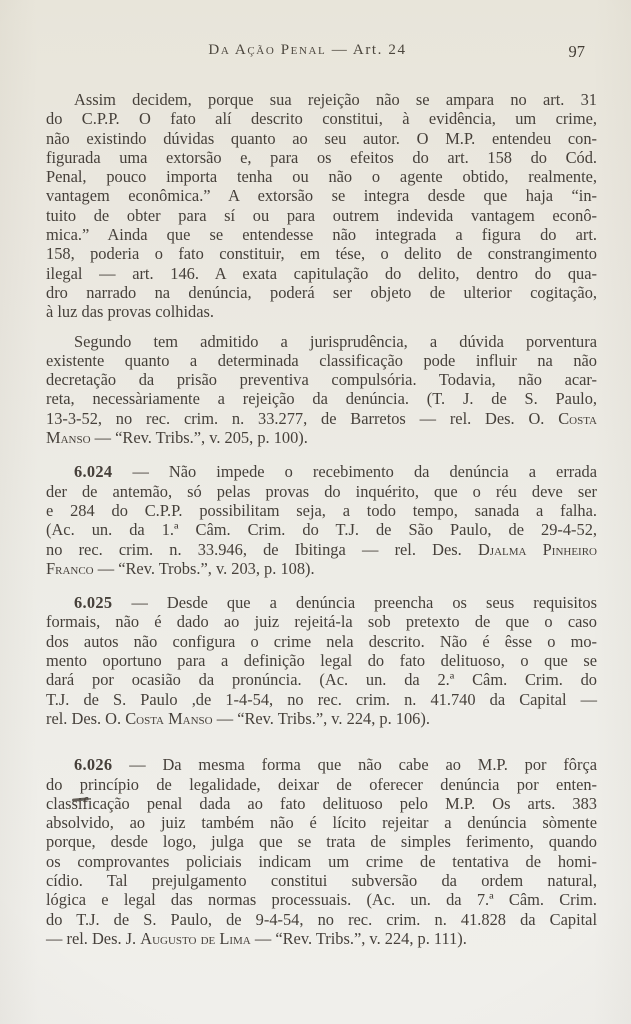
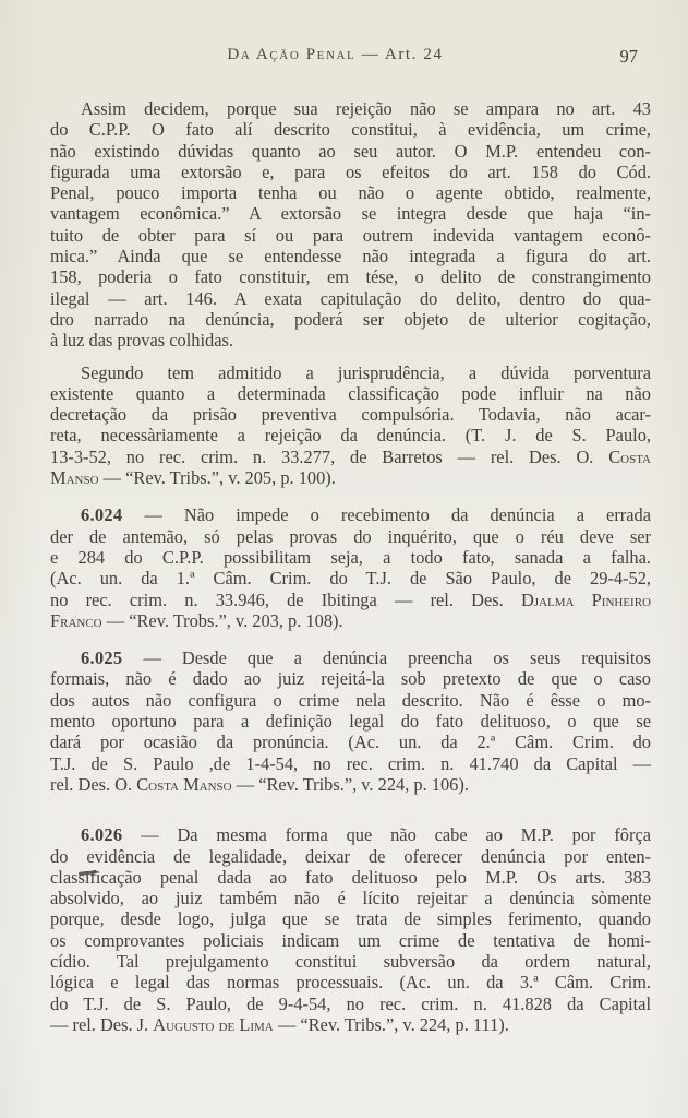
  Da Ação Penal — Art. 24
  97
- Assim decidem, porque sua rejeição não se ampara no art. 31
+ Assim decidem, porque sua rejeição não se ampara no art. 43
  do C.P.P. O fato alí descrito constitui, à evidência, um crime,
  não existindo dúvidas quanto ao seu autor. O M.P. entendeu con-
  figurada uma extorsão e, para os efeitos do art. 158 do Cód.
  Penal, pouco importa tenha ou não o agente obtido, realmente,
  vantagem econômica.” A extorsão se integra desde que haja “in-
  tuito de obter para sí ou para outrem indevida vantagem econô-
  mica.” Ainda que se entendesse não integrada a figura do art.
  158, poderia o fato constituir, em tése, o delito de constrangimento
  ilegal — art. 146. A exata capitulação do delito, dentro do qua-
  dro narrado na denúncia, poderá ser objeto de ulterior cogitação,
  à luz das provas colhidas.
  Segundo tem admitido a jurisprudência, a dúvida porventura
  existente quanto a determinada classificação pode influir na não
  decretação da prisão preventiva compulsória. Todavia, não acar-
  reta, necessàriamente a rejeição da denúncia. (T. J. de S. Paulo,
  13-3-52, no rec. crim. n. 33.277, de Barretos — rel. Des. O. Costa
  Manso — “Rev. Tribs.”, v. 205, p. 100).
  6.024 — Não impede o recebimento da denúncia a errada
  der de antemão, só pelas provas do inquérito, que o réu deve ser
- e 284 do C.P.P. possibilitam seja, a todo tempo, sanada a falha.
+ e 284 do C.P.P. possibilitam seja, a todo fato, sanada a falha.
  (Ac. un. da 1.ª Câm. Crim. do T.J. de São Paulo, de 29-4-52,
  no rec. crim. n. 33.946, de Ibitinga — rel. Des. Djalma Pinheiro
  Franco — “Rev. Trobs.”, v. 203, p. 108).
  6.025 — Desde que a denúncia preencha os seus requisitos
  formais, não é dado ao juiz rejeitá-la sob pretexto de que o caso
  dos autos não configura o crime nela descrito. Não é êsse o mo-
  mento oportuno para a definição legal do fato delituoso, o que se
  dará por ocasião da pronúncia. (Ac. un. da 2.ª Câm. Crim. do
  T.J. de S. Paulo ,de 1-4-54, no rec. crim. n. 41.740 da Capital —
  rel. Des. O. Costa Manso — “Rev. Tribs.”, v. 224, p. 106).
  6.026 — Da mesma forma que não cabe ao M.P. por fôrça
- do princípio de legalidade, deixar de oferecer denúncia por enten-
+ do evidência de legalidade, deixar de oferecer denúncia por enten-
  classificação penal dada ao fato delituoso pelo M.P. Os arts. 383
  absolvido, ao juiz também não é lícito rejeitar a denúncia sòmente
  porque, desde logo, julga que se trata de simples ferimento, quando
  os comprovantes policiais indicam um crime de tentativa de homi-
  cídio. Tal prejulgamento constitui subversão da ordem natural,
- lógica e legal das normas processuais. (Ac. un. da 7.ª Câm. Crim.
+ lógica e legal das normas processuais. (Ac. un. da 3.ª Câm. Crim.
  do T.J. de S. Paulo, de 9-4-54, no rec. crim. n. 41.828 da Capital
  — rel. Des. J. Augusto de Lima — “Rev. Tribs.”, v. 224, p. 111).
